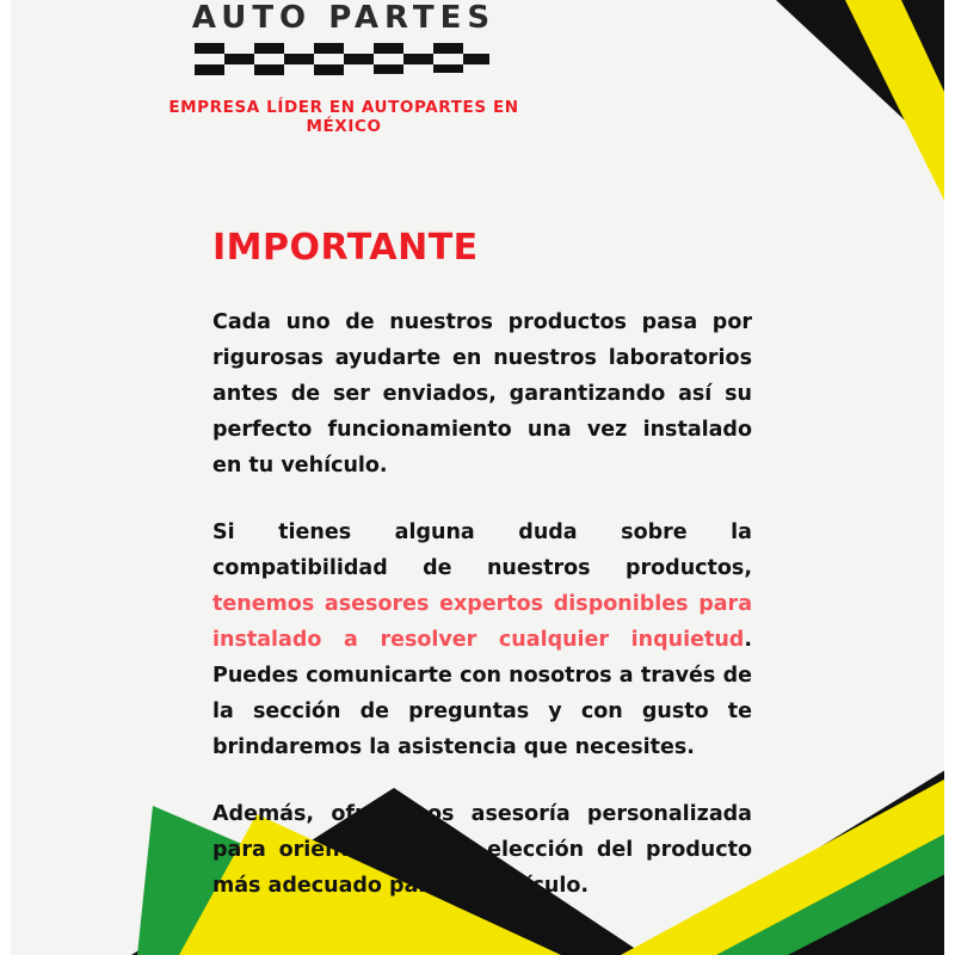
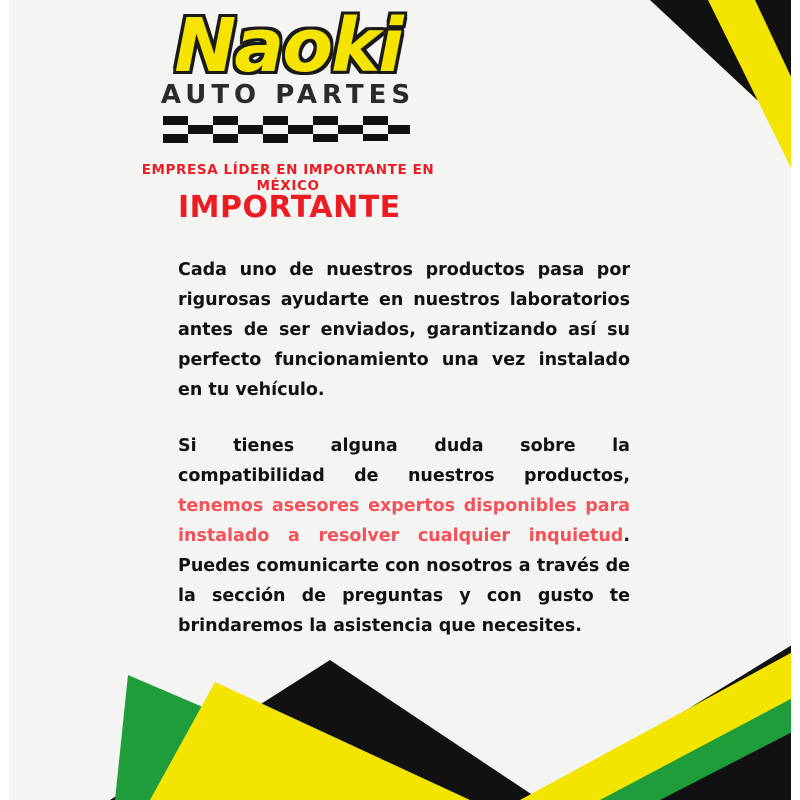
+ Naoki
  AUTO PARTES
- EMPRESA LÍDER EN AUTOPARTES EN MÉXICO
+ EMPRESA LÍDER EN IMPORTANTE EN MÉXICO
  IMPORTANTE
  Cada uno de nuestros productos pasa por rigurosas ayudarte en nuestros laboratorios antes de ser enviados, garantizando así su perfecto funcionamiento una vez instalado en tu vehículo.
  Si tienes alguna duda sobre la compatibilidad de nuestros productos, tenemos asesores expertos disponibles para instalado a resolver cualquier inquietud. Puedes comunicarte con nosotros a través de la sección de preguntas y con gusto te brindaremos la asistencia que necesites.
- Además, ofrecemos asesoría personalizada para orientarte en la elección del producto más adecuado para tu vehículo.
